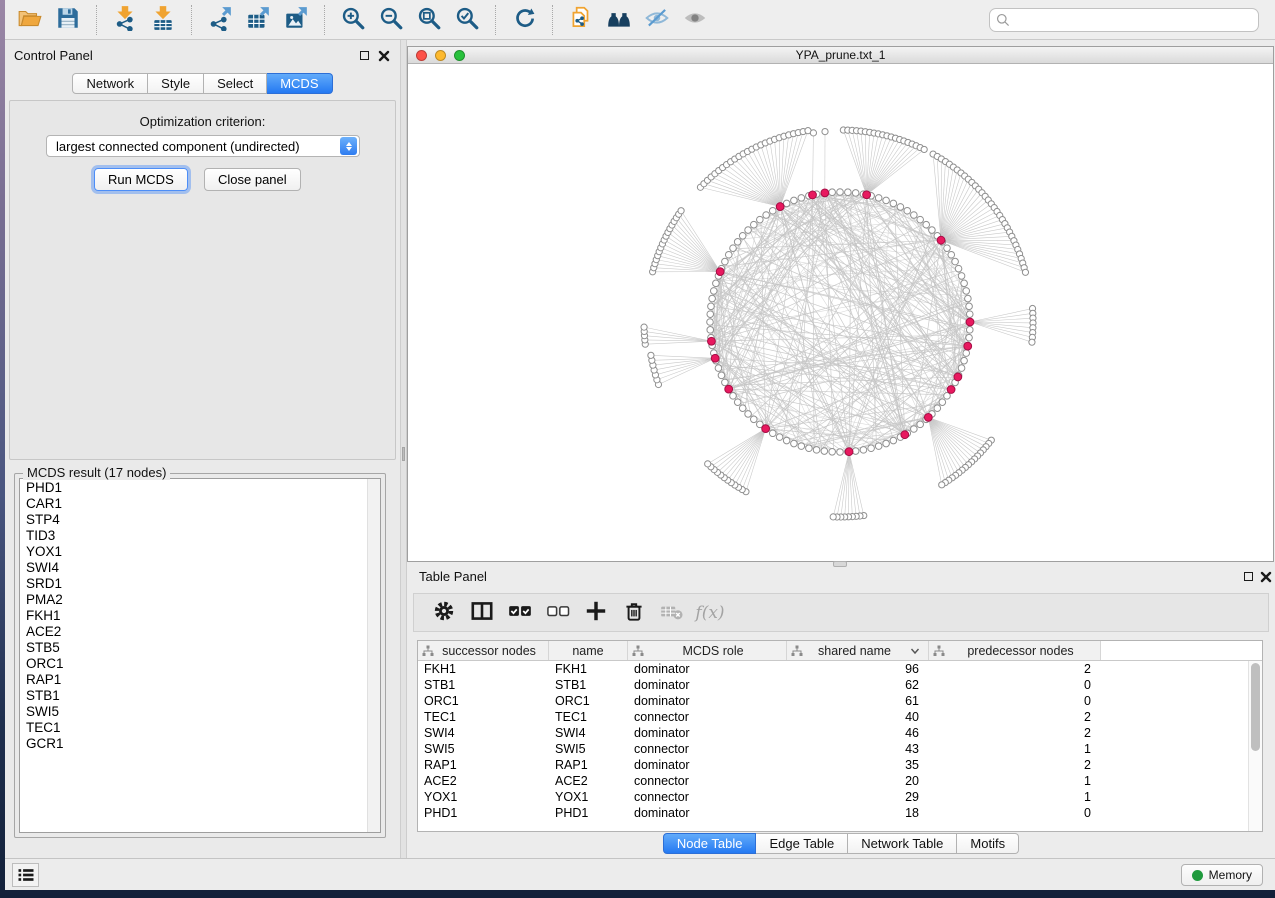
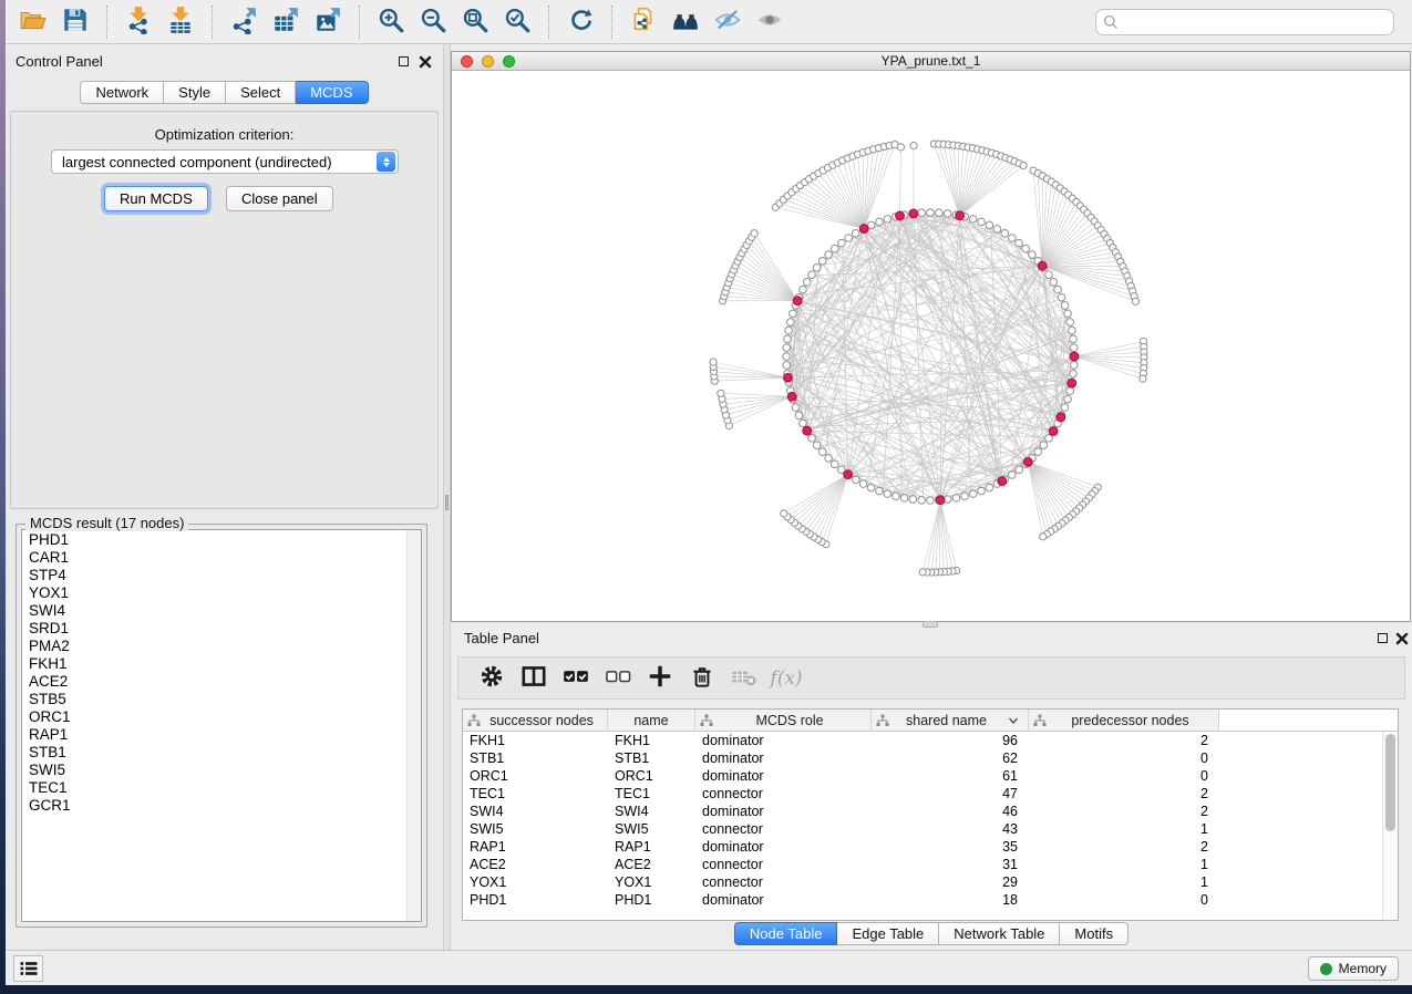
  Control Panel
  Network
  Style
  Select
  MCDS
  Optimization criterion:
  largest connected component (undirected)
  Run MCDS
  Close panel
  MCDS result (17 nodes)
  PHD1
  CAR1
  STP4
- TID3
  YOX1
  SWI4
  SRD1
  PMA2
  FKH1
  ACE2
  STB5
  ORC1
  RAP1
  STB1
  SWI5
  TEC1
  GCR1
  YPA_prune.txt_1
  Table Panel
  f(x)
  successor nodes
  name
  MCDS role
  shared name
  predecessor nodes
  FKH1
  FKH1
  dominator
  96
  2
  STB1
  STB1
  dominator
  62
  0
  ORC1
  ORC1
  dominator
  61
  0
  TEC1
  TEC1
  connector
- 40
+ 47
  2
  SWI4
  SWI4
  dominator
  46
  2
  SWI5
  SWI5
  connector
  43
  1
  RAP1
  RAP1
  dominator
  35
  2
  ACE2
  ACE2
  connector
- 20
+ 31
  1
  YOX1
  YOX1
  connector
  29
  1
  PHD1
  PHD1
  dominator
  18
  0
  Node Table
  Edge Table
  Network Table
  Motifs
  Memory
